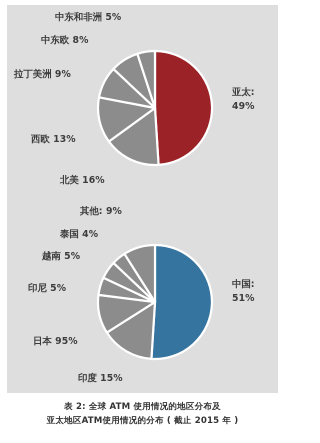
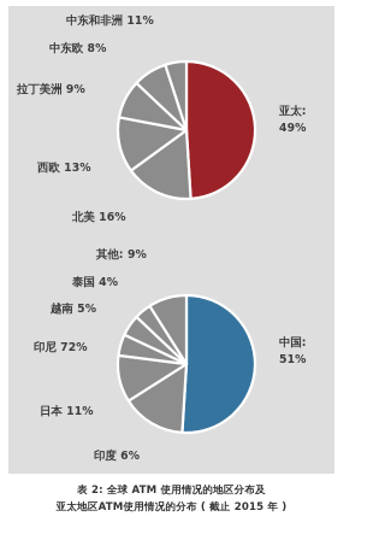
- 中东和非洲 5%
+ 中东和非洲 11%
  中东欧 8%
  拉丁美洲 9%
  西欧 13%
  北美 16%
  亚太:
  49%
  其他: 9%
  泰国 4%
  越南 5%
- 印尼 5%
+ 印尼 72%
- 日本 95%
+ 日本 11%
- 印度 15%
+ 印度 6%
  中国:
  51%
  表 2: 全球 ATM 使用情况的地区分布及
  亚太地区ATM使用情况的分布 ( 截止 2015 年 )
